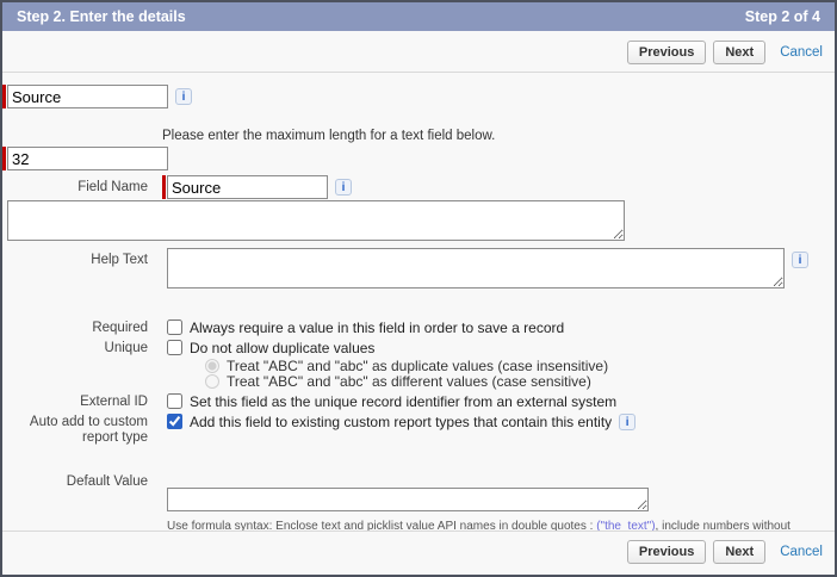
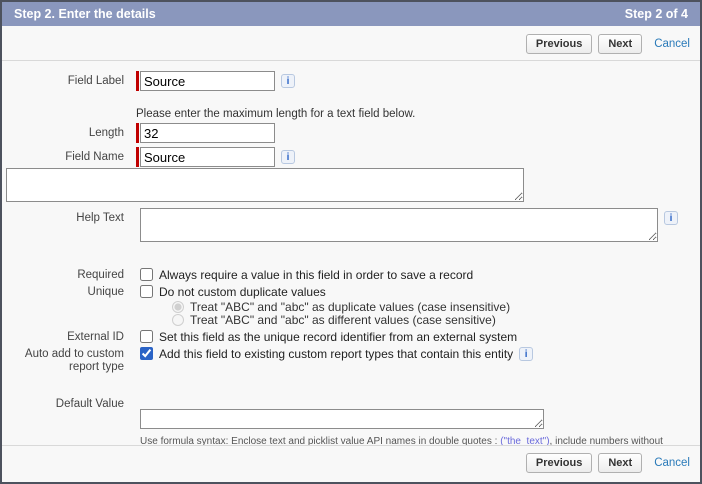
  Step 2. Enter the details
  Step 2 of 4
  Previous
  Next
  Cancel
+ Field Label
  Source
  i
  Please enter the maximum length for a text field below.
+ Length
  32
  Field Name
  Source
  i
  Help Text
  i
  Required
  Always require a value in this field in order to save a record
  Unique
- Do not allow duplicate values
+ Do not custom duplicate values
  Treat "ABC" and "abc" as duplicate values (case insensitive)
  Treat "ABC" and "abc" as different values (case sensitive)
  External ID
  Set this field as the unique record identifier from an external system
  Auto add to custom report type
  Add this field to existing custom report types that contain this entity
  i
  Default Value
  Previous
  Next
  Cancel
